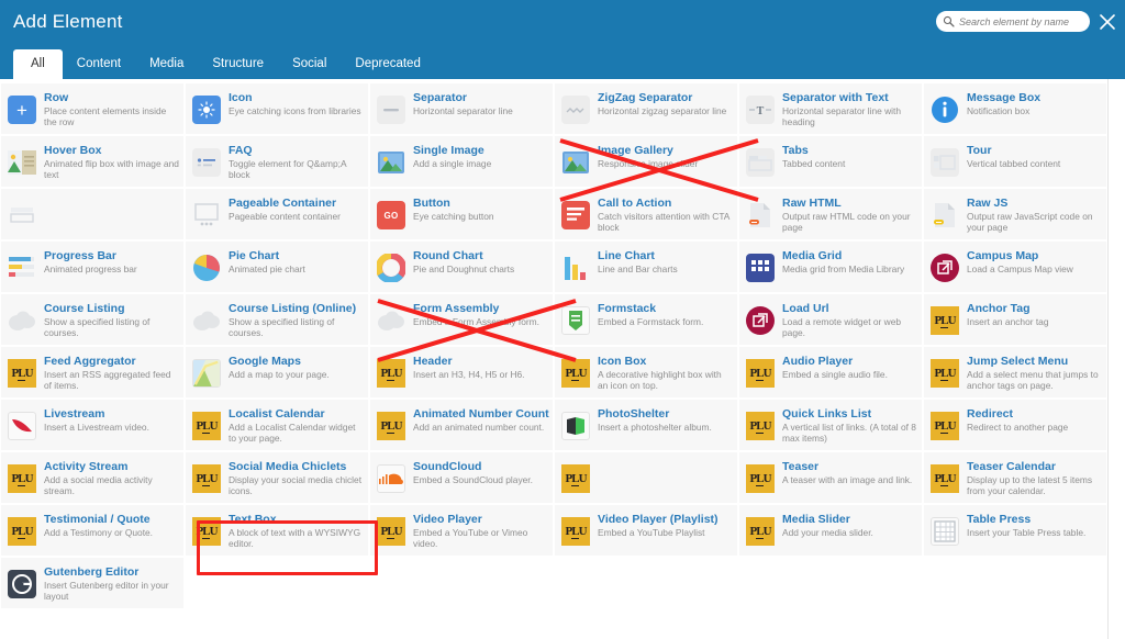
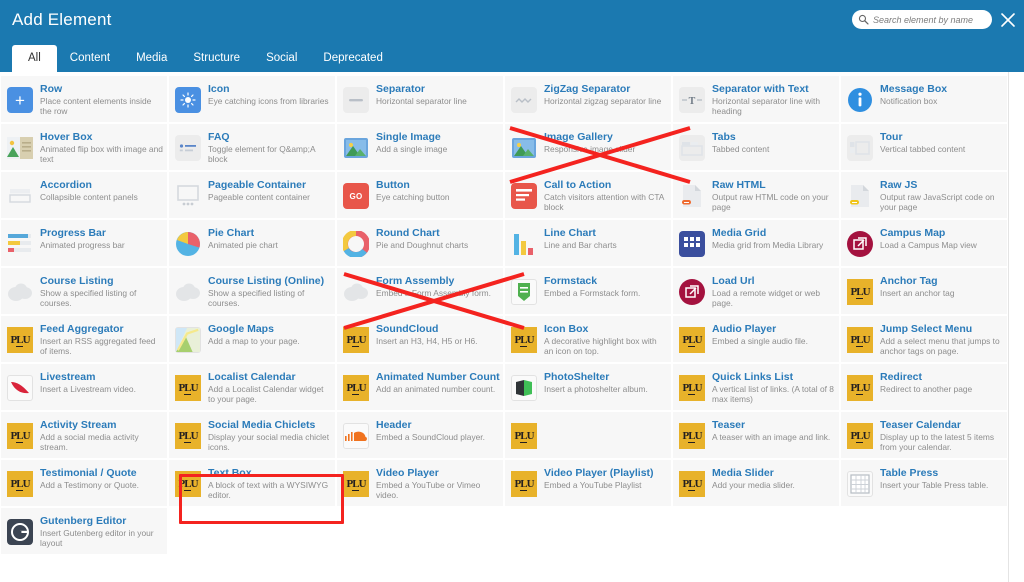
  Add Element
  Search element by name
  All
  Content
  Media
  Structure
  Social
  Deprecated
  +
  Row
  Place content elements inside the row
  Icon
  Eye catching icons from libraries
  Separator
  Horizontal separator line
  ZigZag Separator
  Horizontal zigzag separator line
  T
  Separator with Text
  Horizontal separator line with heading
  Message Box
  Notification box
  Hover Box
  Animated flip box with image and text
  FAQ
  Toggle element for Q&amp;A block
  Single Image
  Add a single image
  mage Gallery
  Tabs
  Tabbed content
  Tour
  Vertical tabbed content
+ Accordion
+ Collapsible content panels
  Pageable Container
  Pageable content container
  GO
  Button
  Eye catching button
  Call to Action
  Catch visitors attention with CTA block
  Raw HTML
  Output raw HTML code on your page
  Raw JS
  Output raw JavaScript code on your page
  Progress Bar
  Animated progress bar
  Pie Chart
  Animated pie chart
  Round Chart
  Pie and Doughnut charts
  Line Chart
  Line and Bar charts
  Media Grid
  Media grid from Media Library
  Campus Map
  Load a Campus Map view
  Course Listing
  Show a specified listing of courses.
  Course Listing (Online)
  Show a specified listing of courses.
  Form Assembly
  Embed Form Asse form.
  Formstack
  Embed a Formstack form.
  Load Url
  Load a remote widget or web page.
  P
  L
  U
  Anchor Tag
  Insert an anchor tag
  P
  L
  U
  Feed Aggregator
  Insert an RSS aggregated feed of items.
  Google Maps
  Add a map to your page.
  P
  L
  U
- Header
+ SoundCloud
  Insert an H3, H4, H5 or H6.
  P
  L
  U
  Icon Box
  A decorative highlight box with an icon on top.
  P
  L
  U
  Audio Player
  Embed a single audio file.
  P
  L
  U
  Jump Select Menu
  Add a select menu that jumps to anchor tags on page.
  Livestream
  Insert a Livestream video.
  P
  L
  U
  Localist Calendar
  Add a Localist Calendar widget to your page.
  P
  L
  U
  Animated Number Count
  Add an animated number count.
  PhotoShelter
  Insert a photoshelter album.
  P
  L
  U
  Quick Links List
  A vertical list of links. (A total of 8 max items)
  P
  L
  U
  Redirect
  Redirect to another page
  P
  L
  U
  Activity Stream
  Add a social media activity stream.
  P
  L
  U
  Social Media Chiclets
  Display your social media chiclet icons.
- SoundCloud
+ Header
  Embed a SoundCloud player.
  P
  L
  U
  P
  L
  U
  Teaser
  A teaser with an image and link.
  P
  L
  U
  Teaser Calendar
  Display up to the latest 5 items from your calendar.
  P
  L
  U
  Testimonial / Quote
  Add a Testimony or Quote.
  P
  L
  U
  Text Box
  A block of text with a WYSIWYG editor.
  P
  L
  U
  Video Player
  Embed a YouTube or Vimeo video.
  P
  L
  U
  Video Player (Playlist)
  Embed a YouTube Playlist
  P
  L
  U
  Media Slider
  Add your media slider.
  Table Press
  Insert your Table Press table.
  Gutenberg Editor
  Insert Gutenberg editor in your layout
